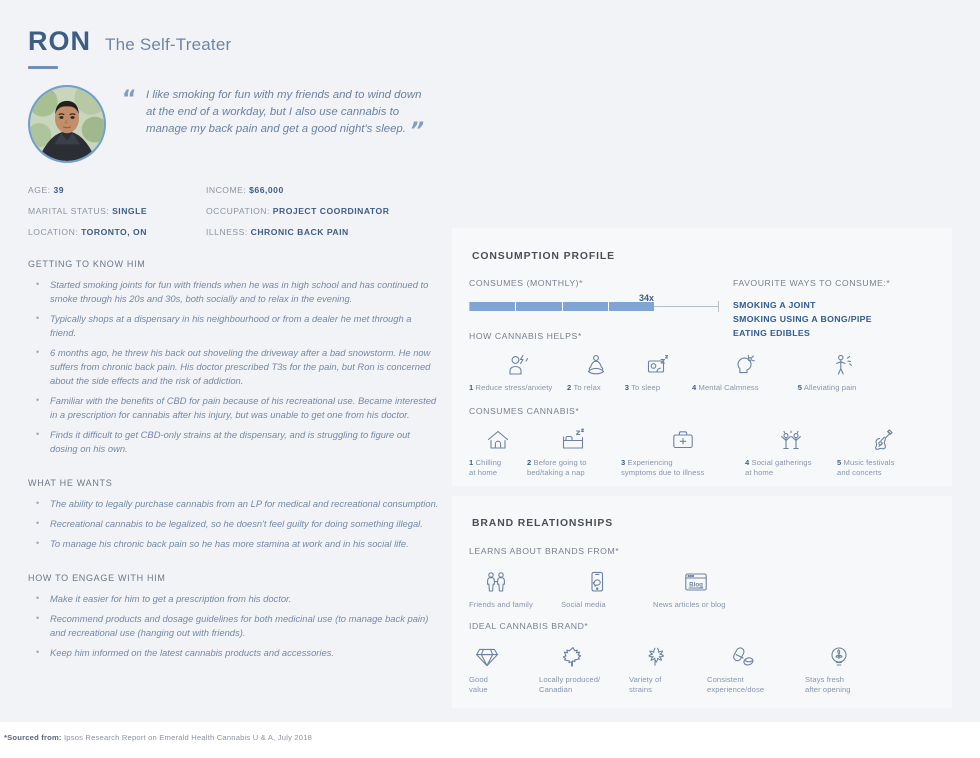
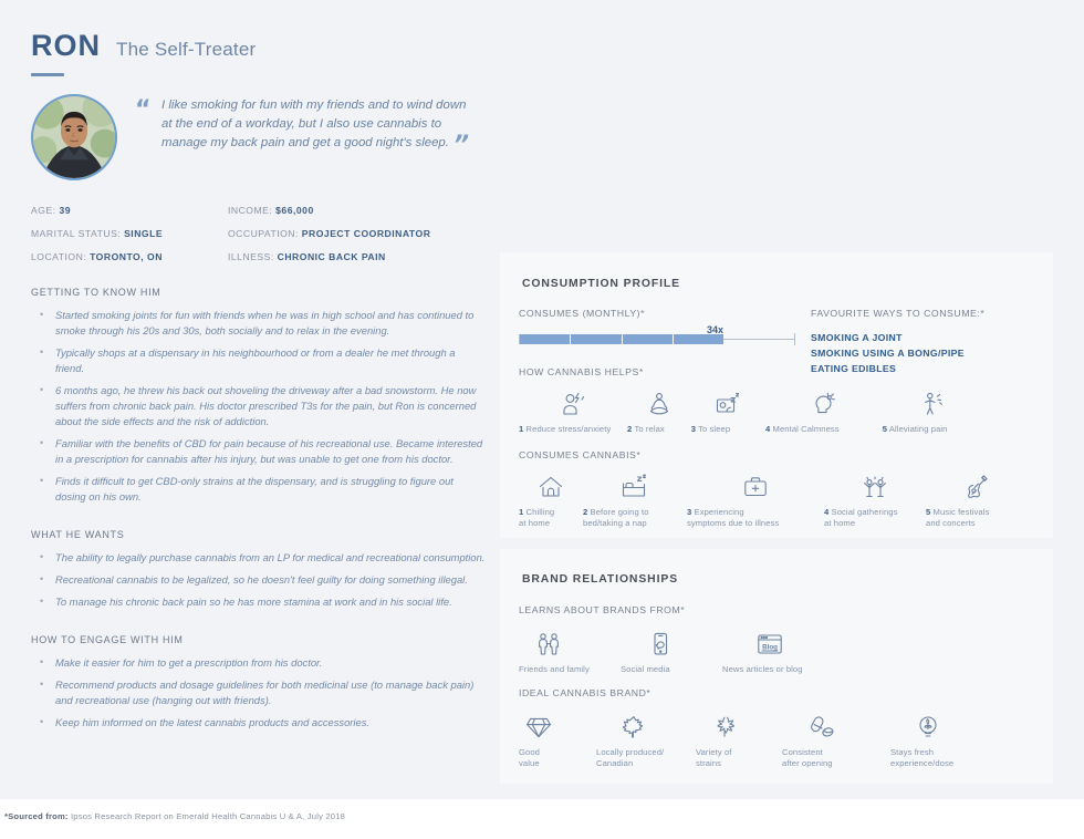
  RON
  The Self-Treater
  “
  I like smoking for fun with my friends and to wind down at the end of a workday, but I also use cannabis to manage my back pain and get a good night's sleep. ”
  AGE: 39
  INCOME: $66,000
  MARITAL STATUS: SINGLE
  OCCUPATION: PROJECT COORDINATOR
  LOCATION: TORONTO, ON
  ILLNESS: CHRONIC BACK PAIN
  GETTING TO KNOW HIM
  Started smoking joints for fun with friends when he was in high school and has continued to smoke through his 20s and 30s, both socially and to relax in the evening.
  Typically shops at a dispensary in his neighbourhood or from a dealer he met through a friend.
  6 months ago, he threw his back out shoveling the driveway after a bad snowstorm. He now suffers from chronic back pain. His doctor prescribed T3s for the pain, but Ron is concerned about the side effects and the risk of addiction.
  Familiar with the benefits of CBD for pain because of his recreational use. Became interested in a prescription for cannabis after his injury, but was unable to get one from his doctor.
  Finds it difficult to get CBD-only strains at the dispensary, and is struggling to figure out dosing on his own.
  WHAT HE WANTS
  The ability to legally purchase cannabis from an LP for medical and recreational consumption.
  Recreational cannabis to be legalized, so he doesn't feel guilty for doing something illegal.
  To manage his chronic back pain so he has more stamina at work and in his social life.
  HOW TO ENGAGE WITH HIM
  Make it easier for him to get a prescription from his doctor.
  Recommend products and dosage guidelines for both medicinal use (to manage back pain) and recreational use (hanging out with friends).
  Keep him informed on the latest cannabis products and accessories.
  CONSUMPTION PROFILE
  CONSUMES (MONTHLY)*
  34x
  FAVOURITE WAYS TO CONSUME:*
  SMOKING A JOINT
  SMOKING USING A BONG/PIPE
  EATING EDIBLES
  HOW CANNABIS HELPS*
  1 Reduce stress/anxiety
  2 To relax
  3 To sleep
  4 Mental Calmness
  5 Alleviating pain
  CONSUMES CANNABIS*
  1 Chilling
  at home
  2 Before going to
  bed/taking a nap
  3 Experiencing
  symptoms due to illness
  4 Social gatherings
  at home
  5 Music festivals
  and concerts
  BRAND RELATIONSHIPS
  LEARNS ABOUT BRANDS FROM*
  Friends and family
  Social media
  News articles or blog
  IDEAL CANNABIS BRAND*
  Good
  value
  Locally produced/
  Canadian
  Variety of
  strains
  Consistent
- experience/dose
+ after opening
  Stays fresh
- after opening
+ experience/dose
  *Sourced from: Ipsos Research Report on Emerald Health Cannabis U & A, July 2018
